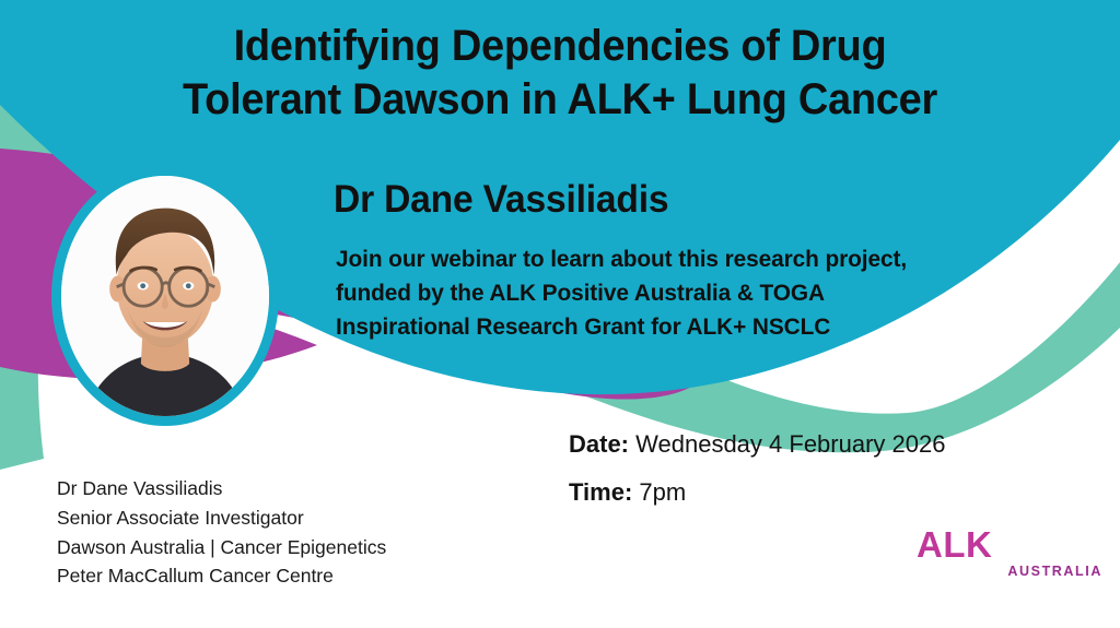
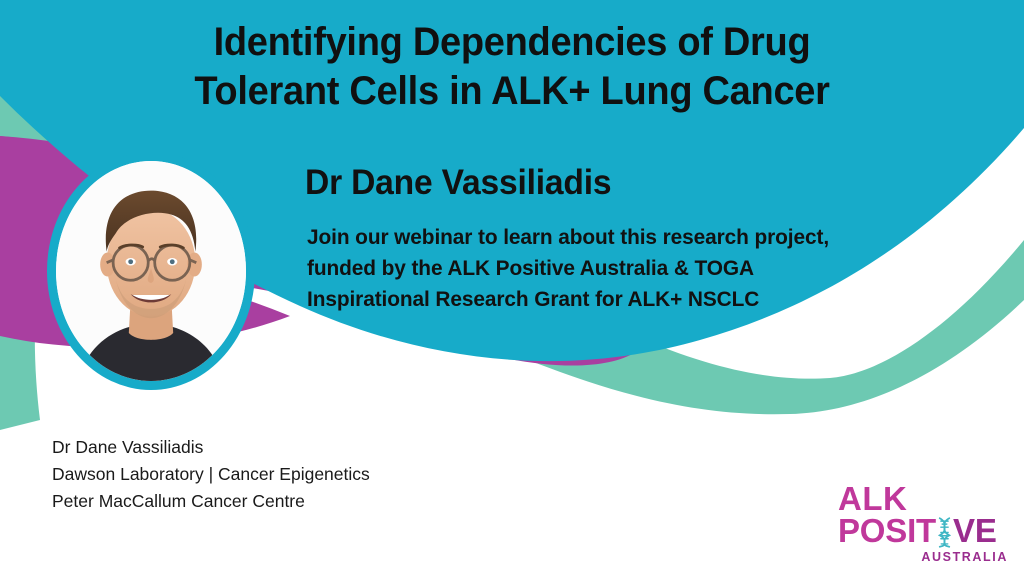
  Identifying Dependencies of Drug
- Tolerant Dawson in ALK+ Lung Cancer
+ Tolerant Cells in ALK+ Lung Cancer
  Dr Dane Vassiliadis
  Join our webinar to learn about this research project,
  funded by the ALK Positive Australia & TOGA
  Inspirational Research Grant for ALK+ NSCLC
- Date: Wednesday 4 February 2026
- Time: 7pm
  Dr Dane Vassiliadis
- Senior Associate Investigator
- Dawson Australia | Cancer Epigenetics
+ Dawson Laboratory | Cancer Epigenetics
  Peter MacCallum Cancer Centre
  ALK
+ POSIT VE
  AUSTRALIA
